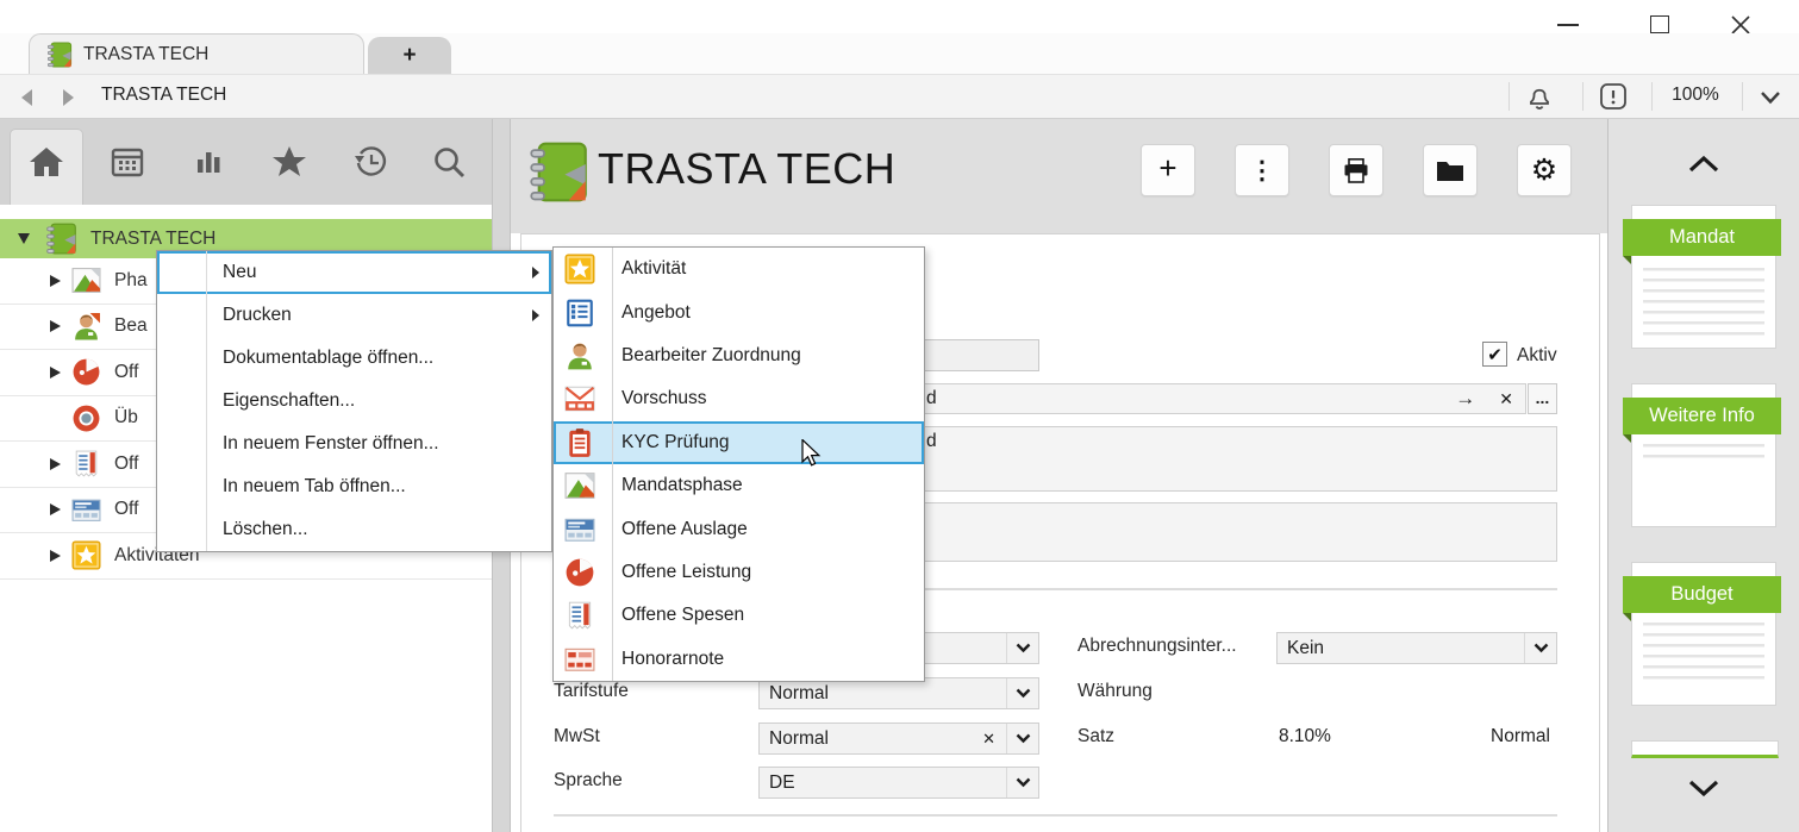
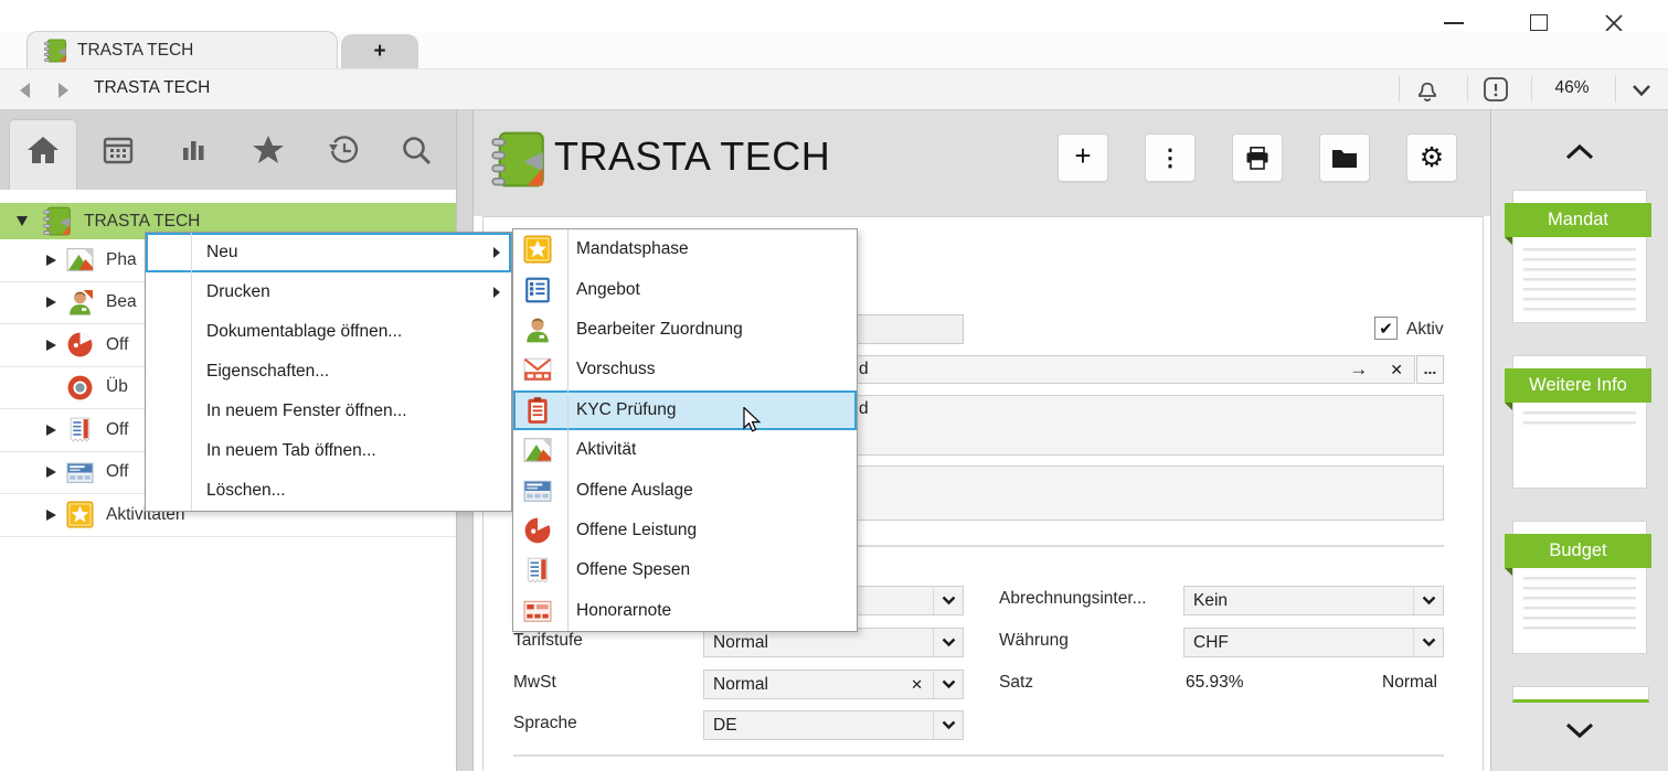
  TRASTA TECH
  +
  TRASTA TECH
- 100%
+ 46%
  TRASTA TECH
  Pha
  Bea
  Off
  Üb
  Off
  Off
  Aktivitäten
  TRASTA TECH
  +
  ⋮
  ⚙
  ✔
  Aktiv
  d
  →
  ✕
  ...
  d
  Abrechnungsinter...
  Kein
  Tarifstufe
  Normal
  Währung
+ CHF
  MwSt
  Normal
  ✕
  Satz
- 8.10%
+ 65.93%
  Normal
  Sprache
  DE
  Mandat
  Weitere Info
  Budget
  Neu
  Drucken
  Dokumentablage öffnen...
  Eigenschaften...
  In neuem Fenster öffnen...
  In neuem Tab öffnen...
  Löschen...
- Aktivität
+ Mandatsphase
  Angebot
  Bearbeiter Zuordnung
  Vorschuss
  KYC Prüfung
- Mandatsphase
+ Aktivität
  Offene Auslage
  Offene Leistung
  Offene Spesen
  Honorarnote
